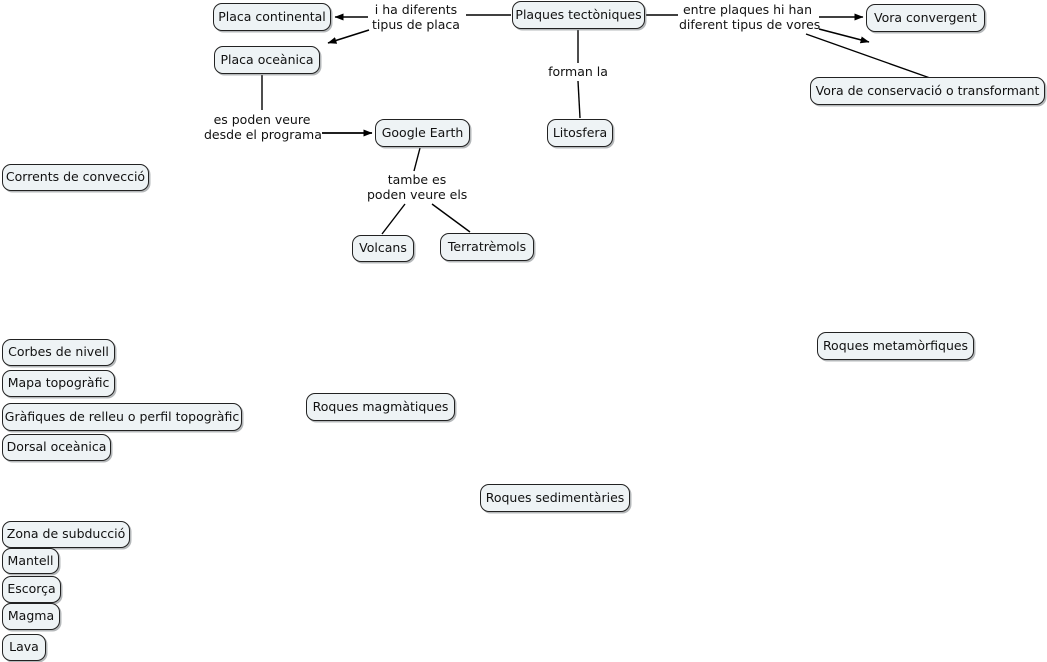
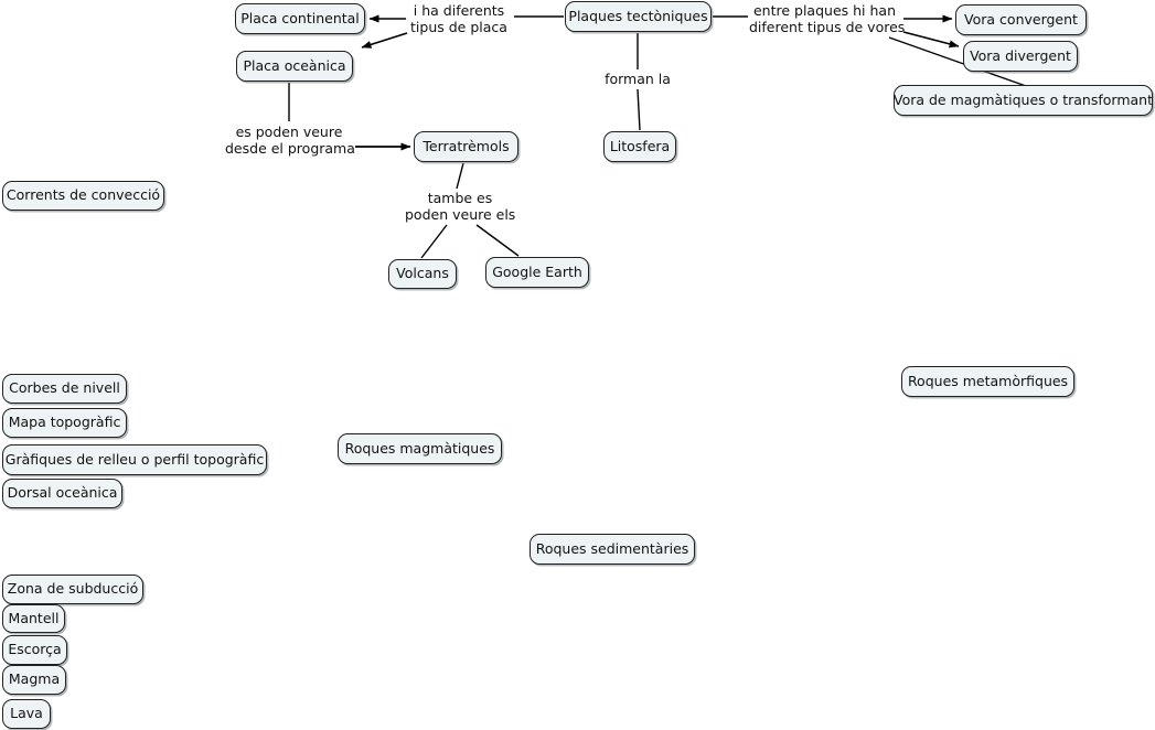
  Placa continental
  Placa oceànica
  Plaques tectòniques
  Vora convergent
+ Vora divergent
- Vora de conservació o transformant
+ Vora de magmàtiques o transformant
  Litosfera
- Google Earth
+ Terratrèmols
  Volcans
- Terratrèmols
+ Google Earth
  Corrents de convecció
  Corbes de nivell
  Mapa topogràfic
  Gràfiques de relleu o perfil topogràfic
  Dorsal oceànica
  Roques magmàtiques
  Roques metamòrfiques
  Roques sedimentàries
  Zona de subducció
  Mantell
  Escorça
  Magma
  Lava
  i ha diferents
  tipus de placa
  entre plaques hi han
  diferent tipus de vores
  forman la
  es poden veure
  desde el programa
  tambe es
  poden veure els
